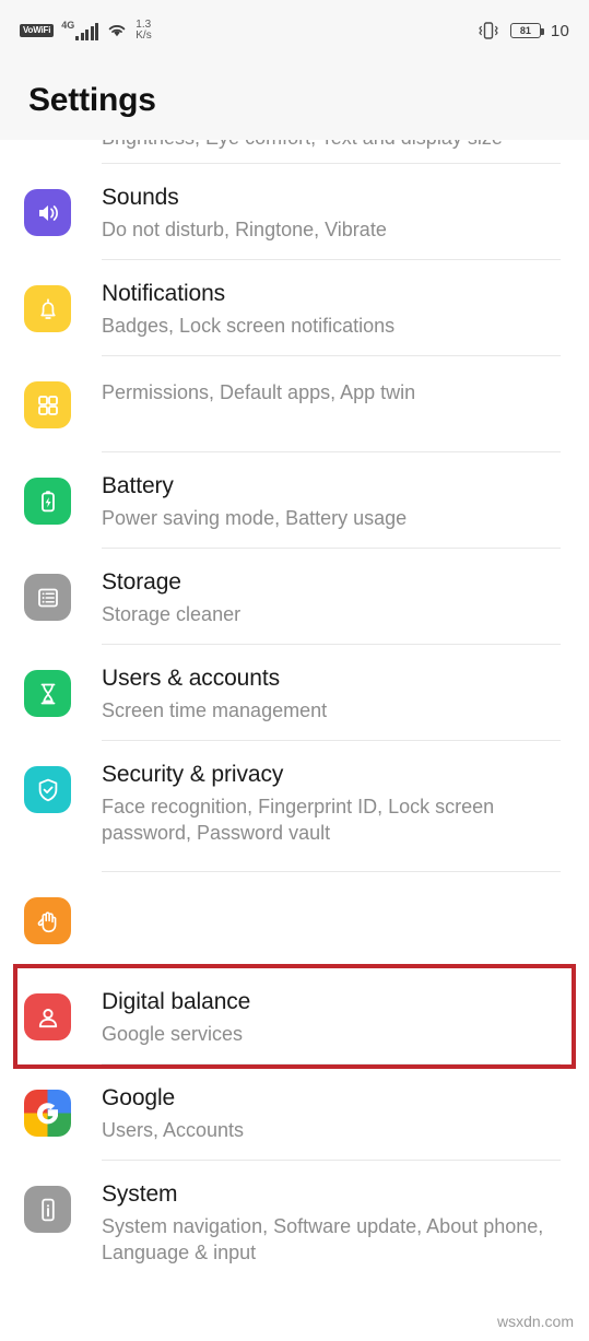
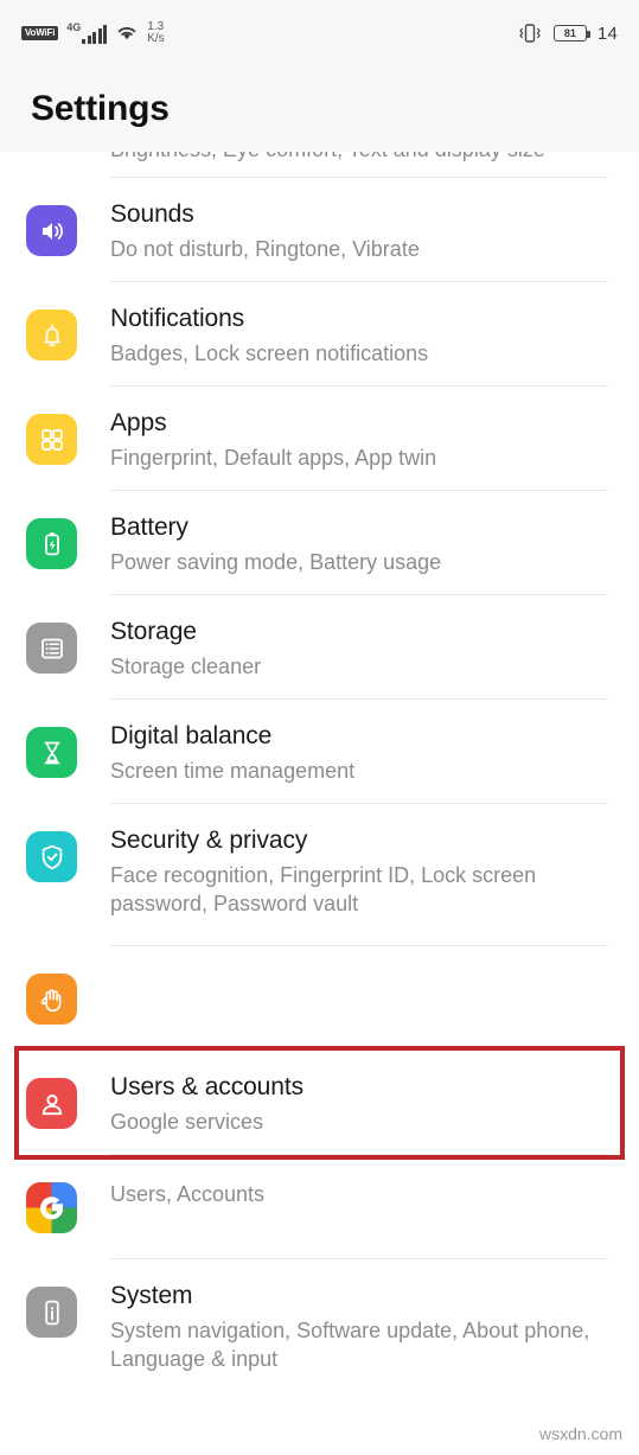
  VoWiFi
  4G
  1.3
  K/s
  81
- 10
+ 14
  Settings
  Sounds
  Do not disturb, Ringtone, Vibrate
  Notifications
  Badges, Lock screen notifications
+ Apps
- Permissions, Default apps, App twin
+ Fingerprint, Default apps, App twin
  Battery
  Power saving mode, Battery usage
  Storage
  Storage cleaner
- Users & accounts
+ Digital balance
  Screen time management
  Security & privacy
  Face recognition, Fingerprint ID, Lock screen password, Password vault
- Digital balance
+ Users & accounts
  Google services
- Google
  Users, Accounts
  System
  System navigation, Software update, About phone, Language & input
  wsxdn.com
